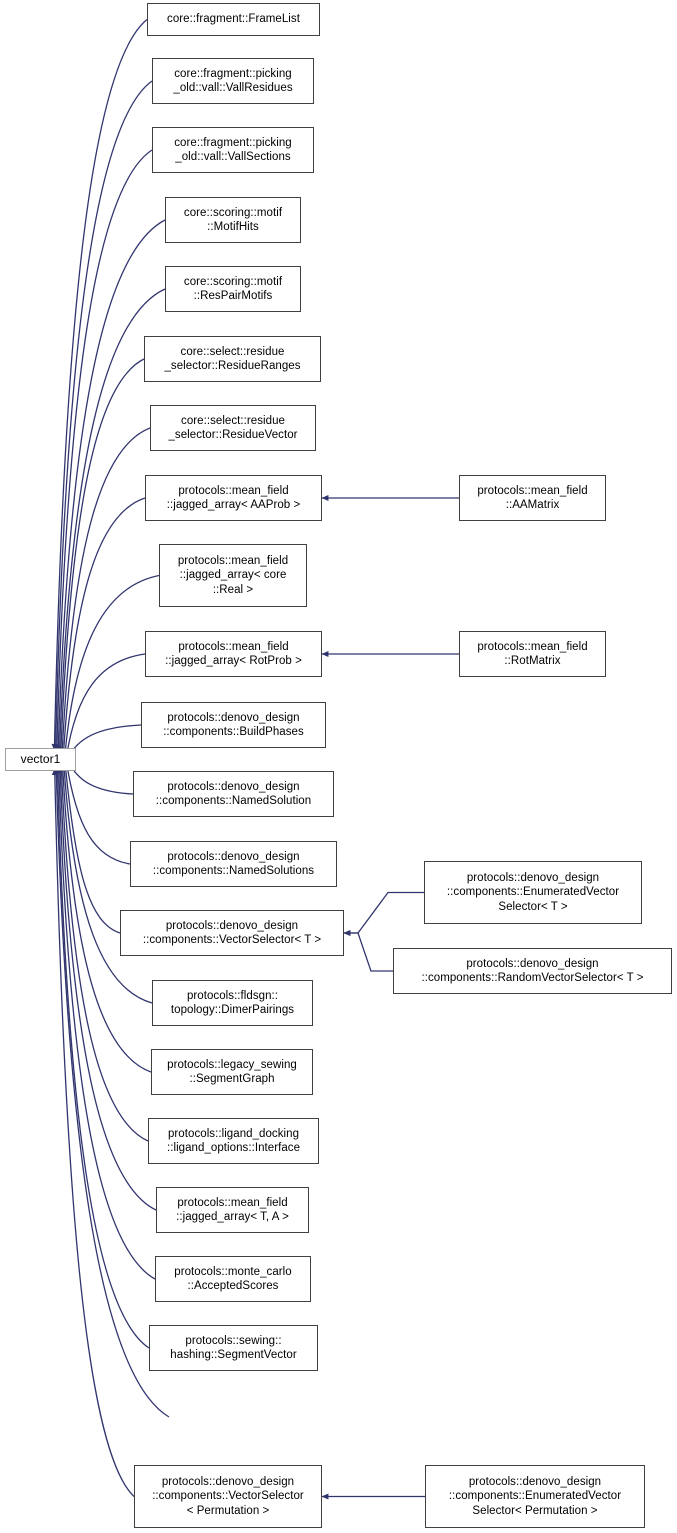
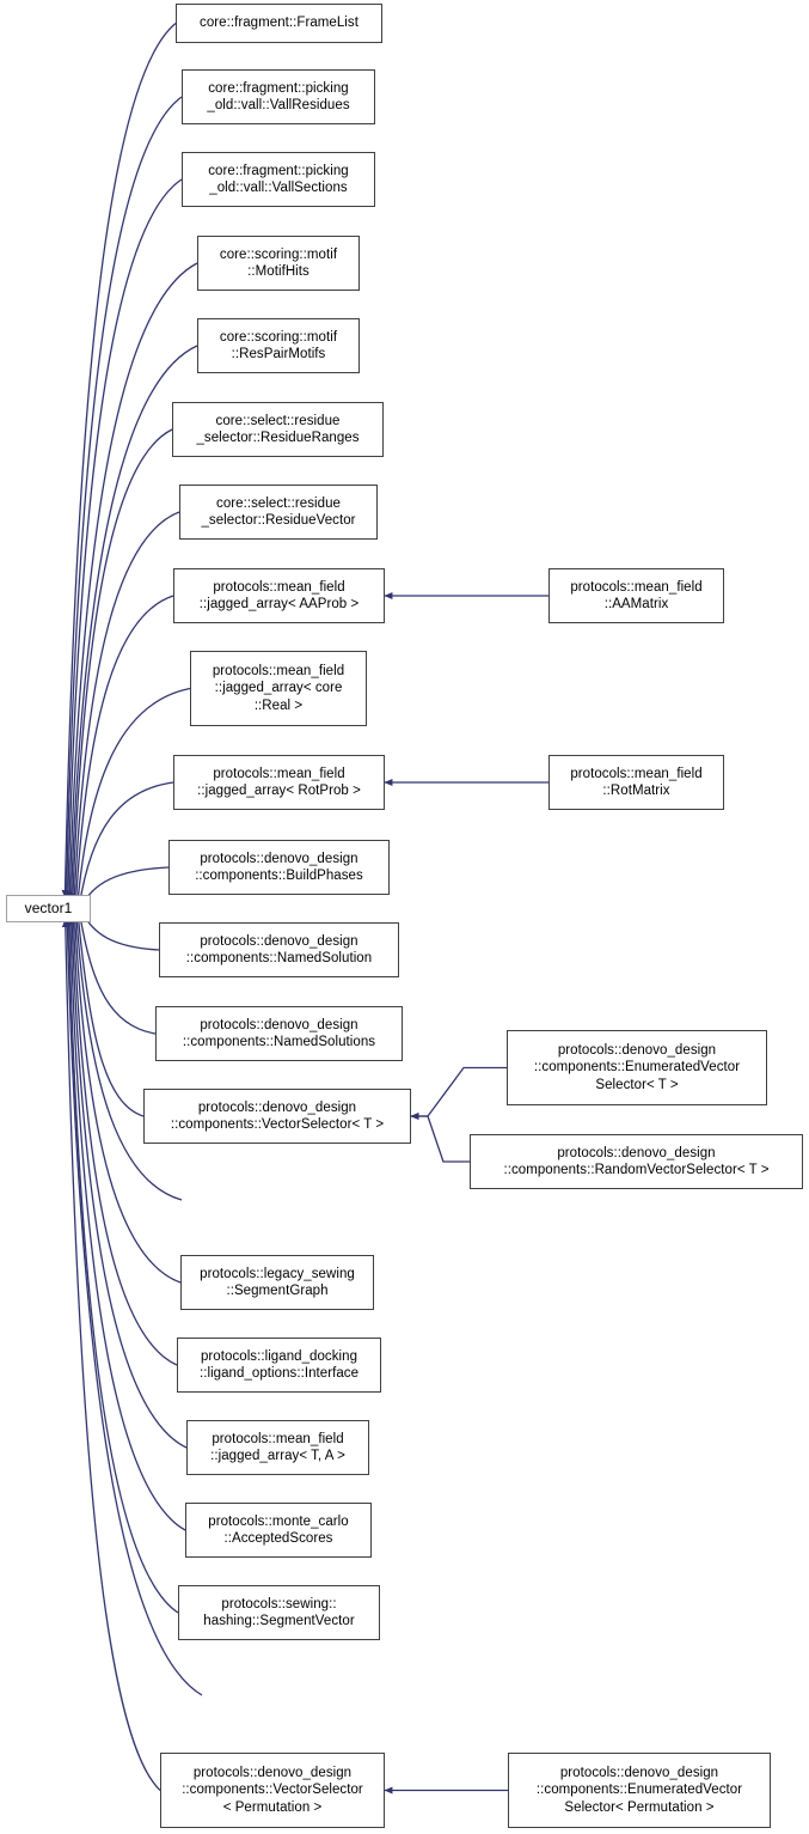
  vector1
  core::fragment::FrameList
  core::fragment::picking
  _old::vall::VallResidues
  core::fragment::picking
  _old::vall::VallSections
  core::scoring::motif
  ::MotifHits
  core::scoring::motif
  ::ResPairMotifs
  core::select::residue
  _selector::ResidueRanges
  core::select::residue
  _selector::ResidueVector
  protocols::mean_field
  ::jagged_array< AAProb >
  protocols::mean_field
  ::jagged_array< core
  ::Real >
  protocols::mean_field
  ::jagged_array< RotProb >
  protocols::denovo_design
  ::components::BuildPhases
  protocols::denovo_design
  ::components::NamedSolution
  protocols::denovo_design
  ::components::NamedSolutions
  protocols::denovo_design
  ::components::VectorSelector< T >
- protocols::fldsgn::
- topology::DimerPairings
  protocols::legacy_sewing
  ::SegmentGraph
  protocols::ligand_docking
  ::ligand_options::Interface
  protocols::mean_field
  ::jagged_array< T, A >
  protocols::monte_carlo
  ::AcceptedScores
  protocols::sewing::
  hashing::SegmentVector
  protocols::denovo_design
  ::components::VectorSelector
  < Permutation >
  protocols::mean_field
  ::AAMatrix
  protocols::mean_field
  ::RotMatrix
  protocols::denovo_design
  ::components::EnumeratedVector
  Selector< T >
  protocols::denovo_design
  ::components::RandomVectorSelector< T >
  protocols::denovo_design
  ::components::EnumeratedVector
  Selector< Permutation >
